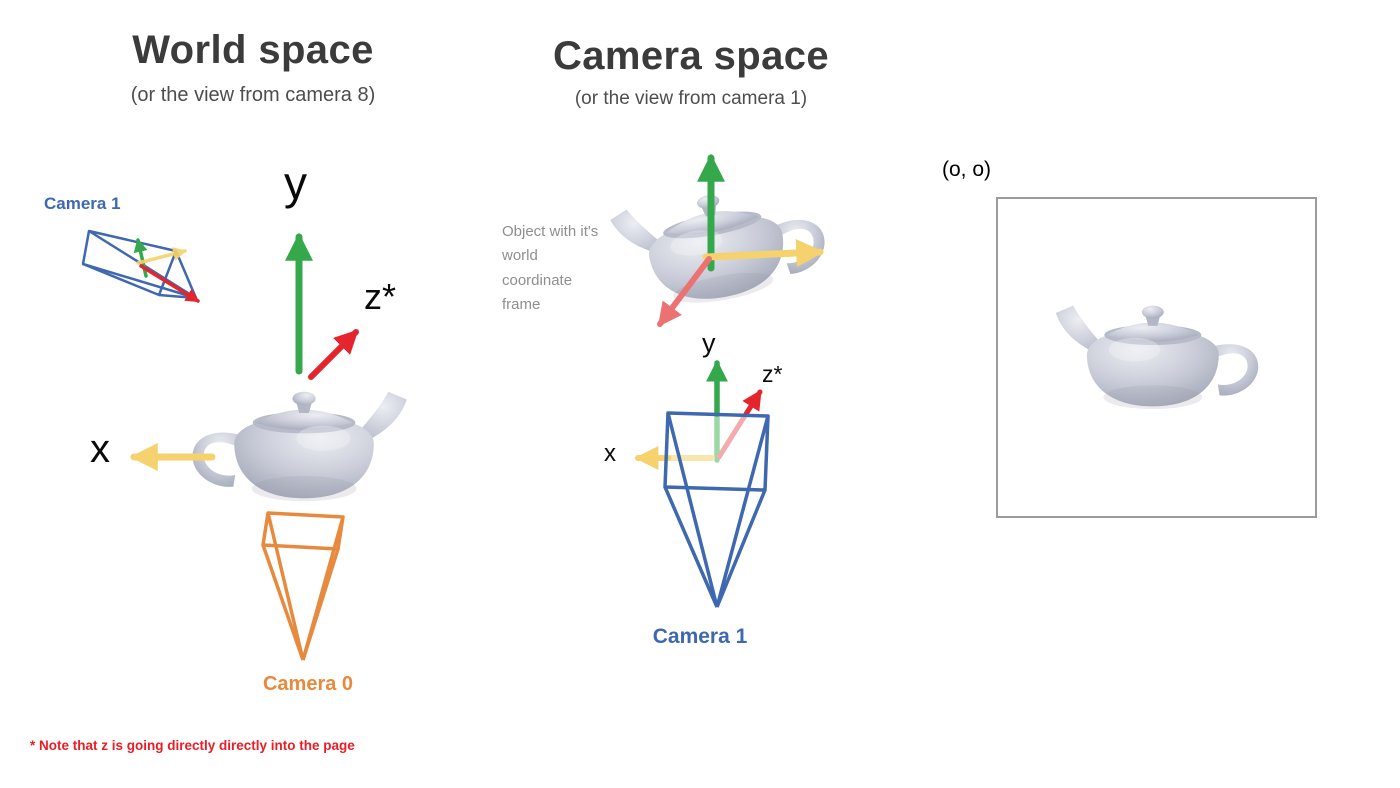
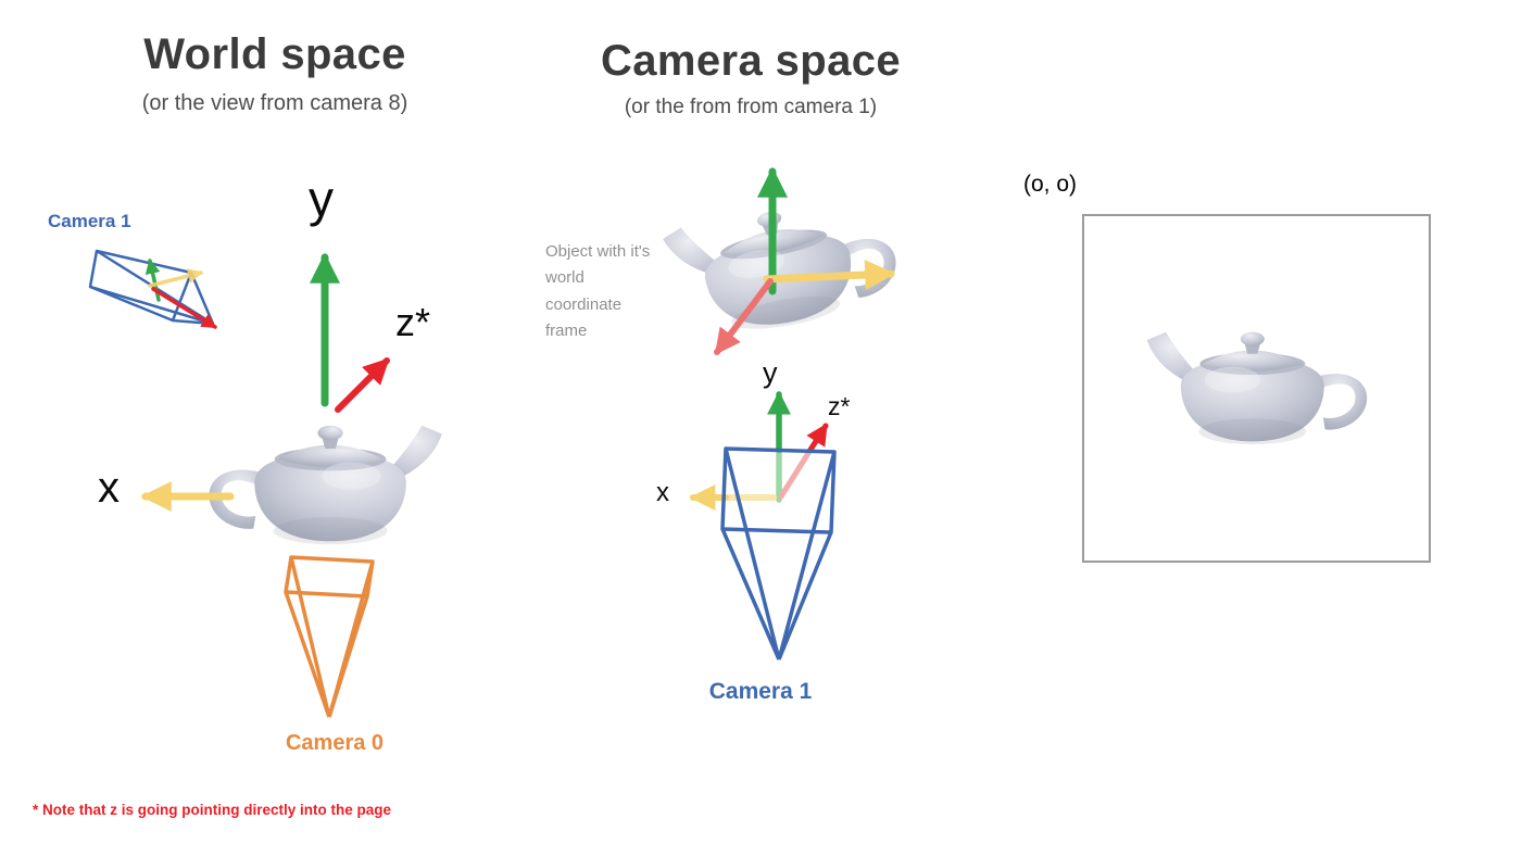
  World space
  (or the view from camera 8)
  Camera 1
  y
  z*
  x
  Camera 0
  Camera space
- (or the view from camera 1)
+ (or the from from camera 1)
  Object with it's world coordinate frame
  y
  z*
  x
  Camera 1
  (o, o)
- * Note that z is going directly directly into the page
+ * Note that z is going pointing directly into the page
